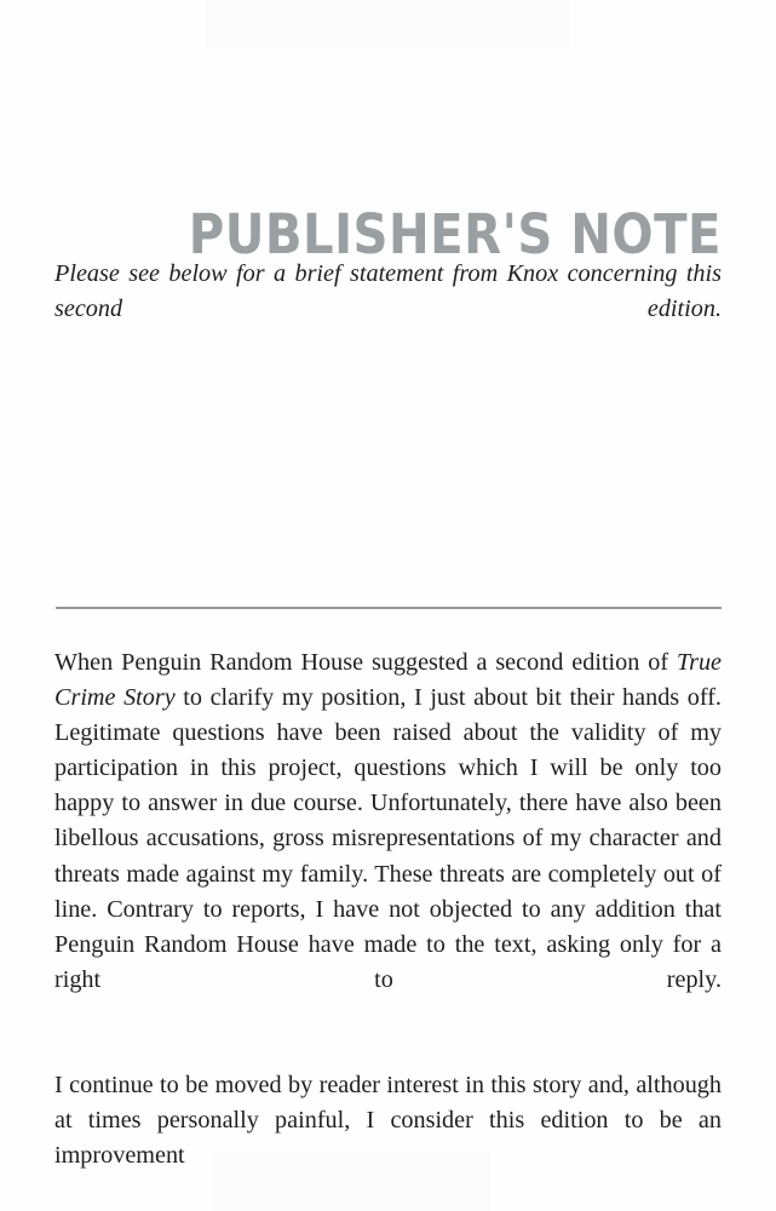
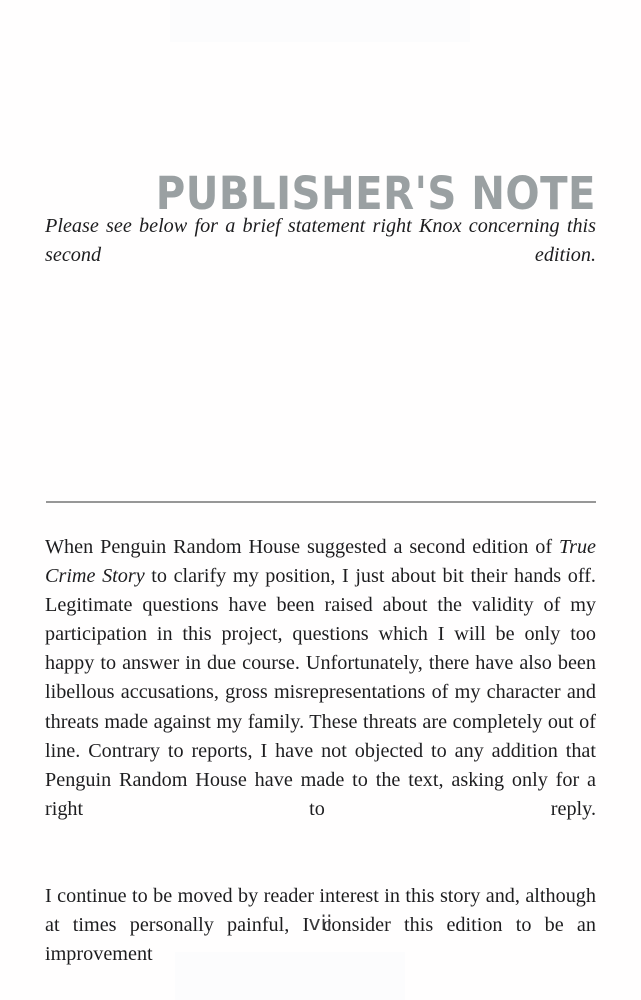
  PUBLISHER'S NOTE
- Please see below for a brief statement from Knox concerning this second edition.
+ Please see below for a brief statement right Knox concerning this second edition.
  When Penguin Random House suggested a second edition of True Crime Story to clarify my position, I just about bit their hands off. Legitimate questions have been raised about the validity of my participation in this project, questions which I will be only too happy to answer in due course. Unfortunately, there have also been libellous accusations, gross misrepresentations of my character and threats made against my family. These threats are completely out of line. Contrary to reports, I have not objected to any addition that Penguin Random House have made to the text, asking only for a right to reply.
  I continue to be moved by reader interest in this story and, although at times personally painful, I consider this edition to be an improvement
+ vii
